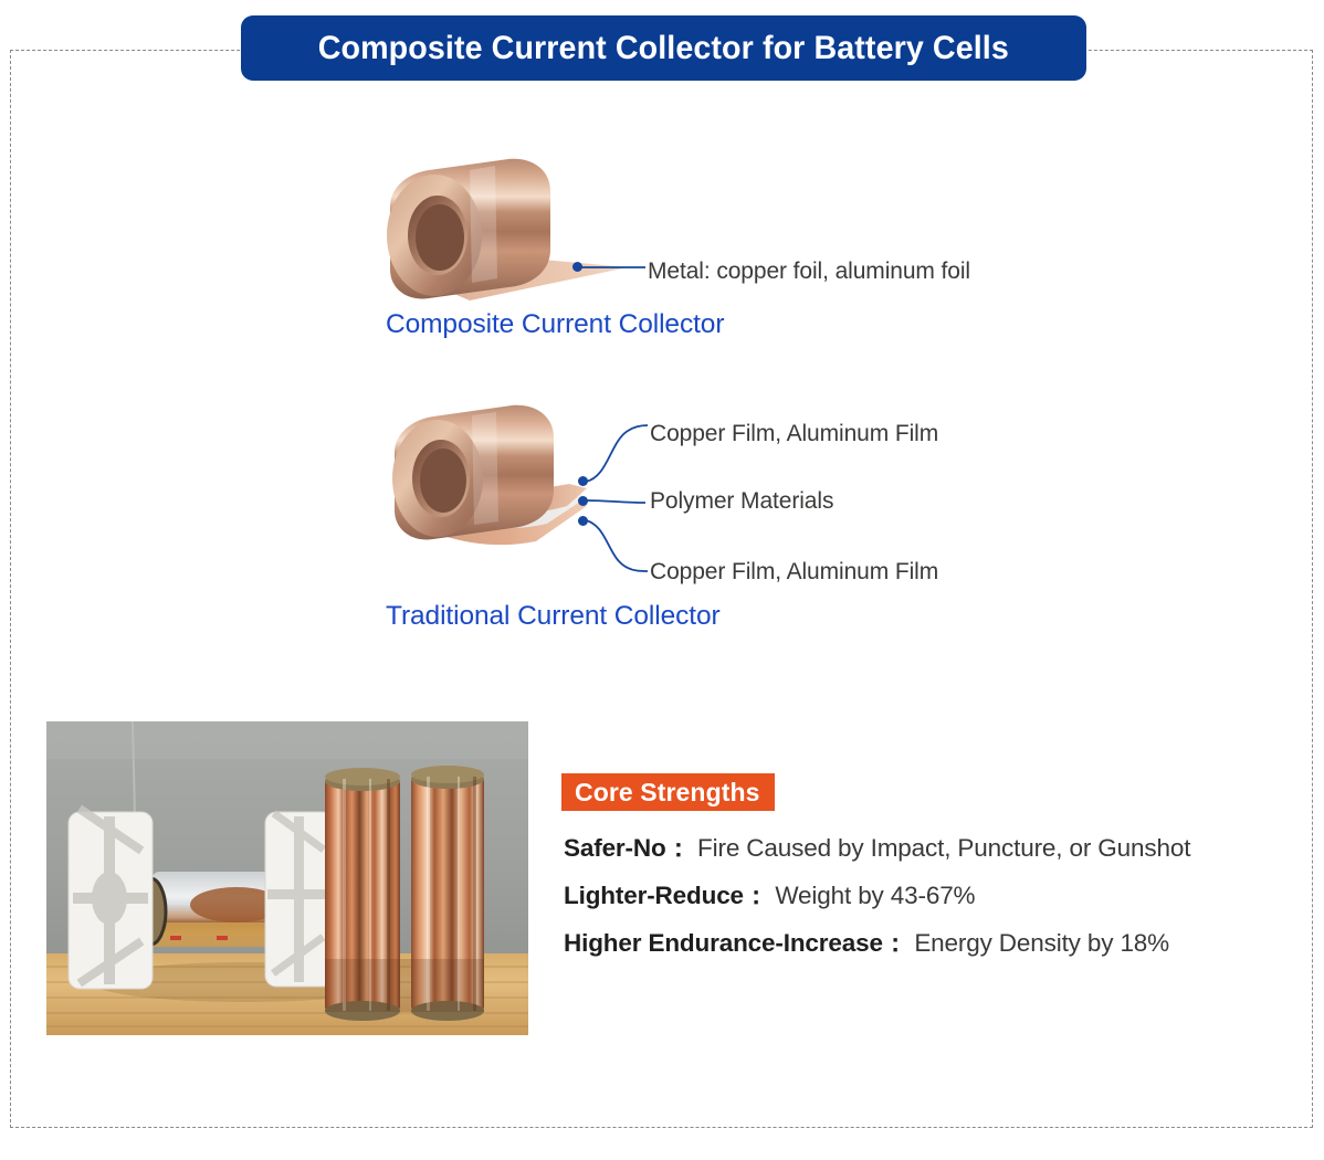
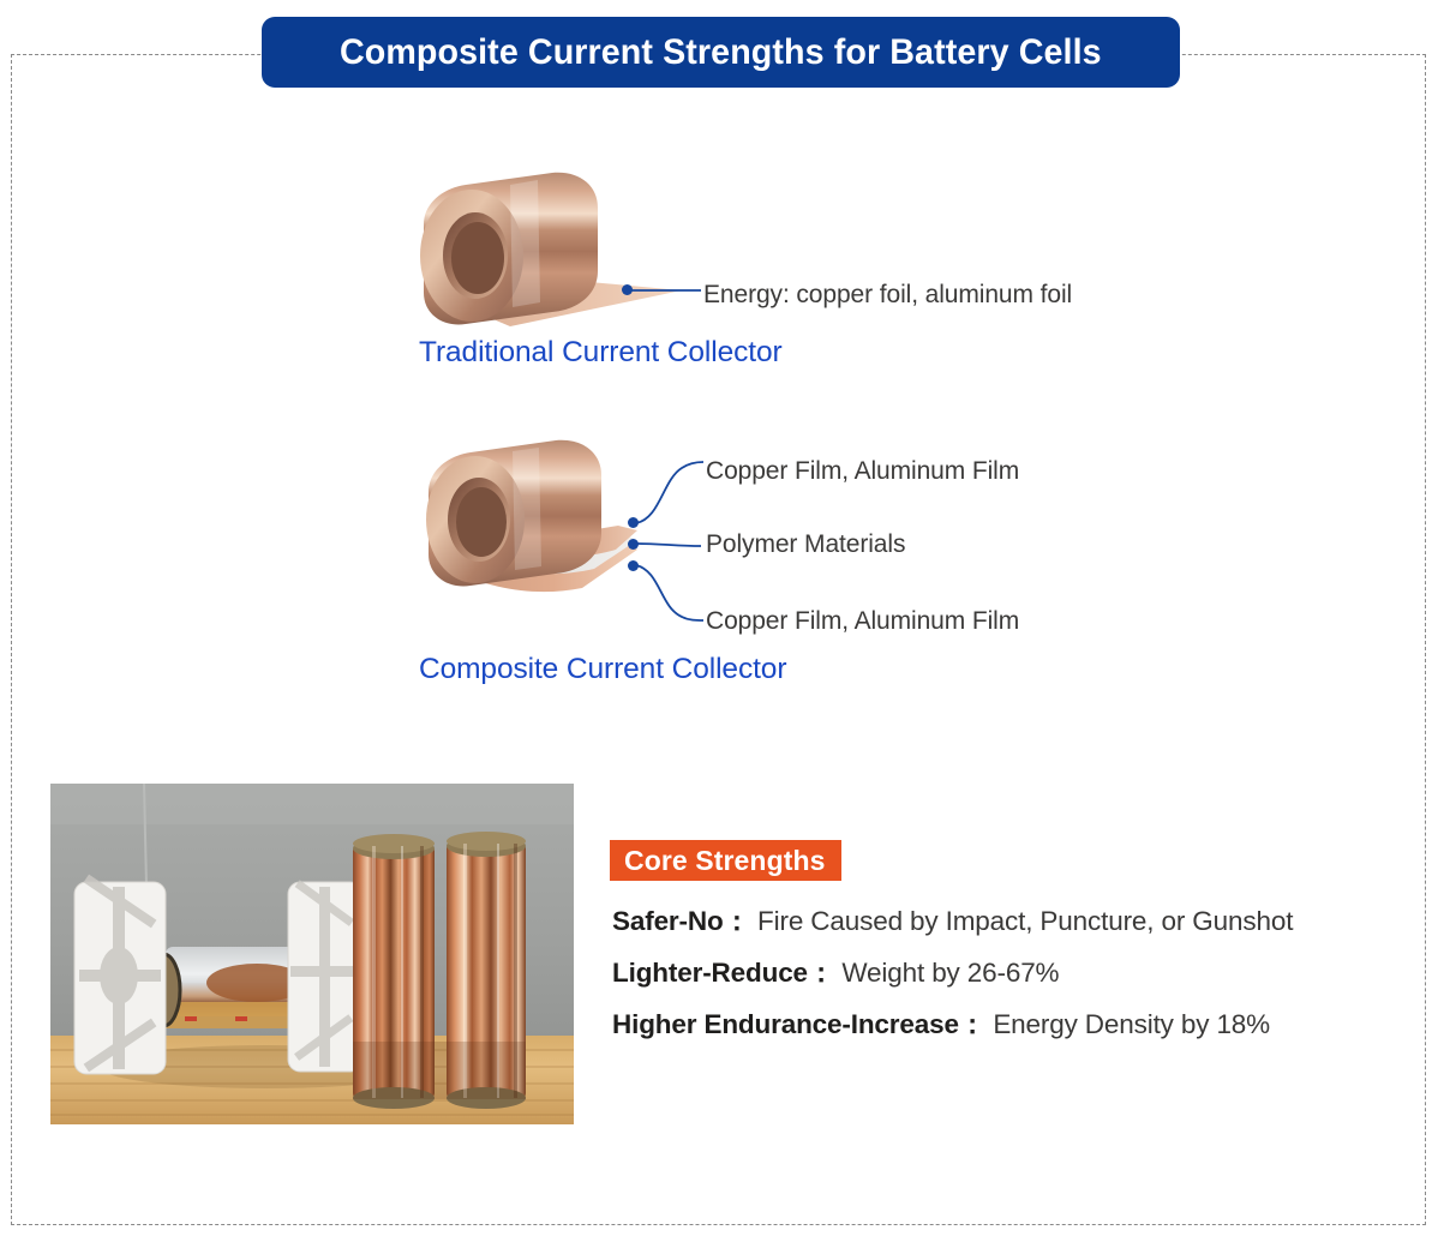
- Composite Current Collector for Battery Cells
+ Composite Current Strengths for Battery Cells
- Metal: copper foil, aluminum foil
+ Energy: copper foil, aluminum foil
- Composite Current Collector
+ Traditional Current Collector
  Copper Film, Aluminum Film
  Polymer Materials
  Copper Film, Aluminum Film
- Traditional Current Collector
+ Composite Current Collector
  Core Strengths
  Safer-No： Fire Caused by Impact, Puncture, or Gunshot
- Lighter-Reduce： Weight by 43-67%
+ Lighter-Reduce： Weight by 26-67%
  Higher Endurance-Increase： Energy Density by 18%
